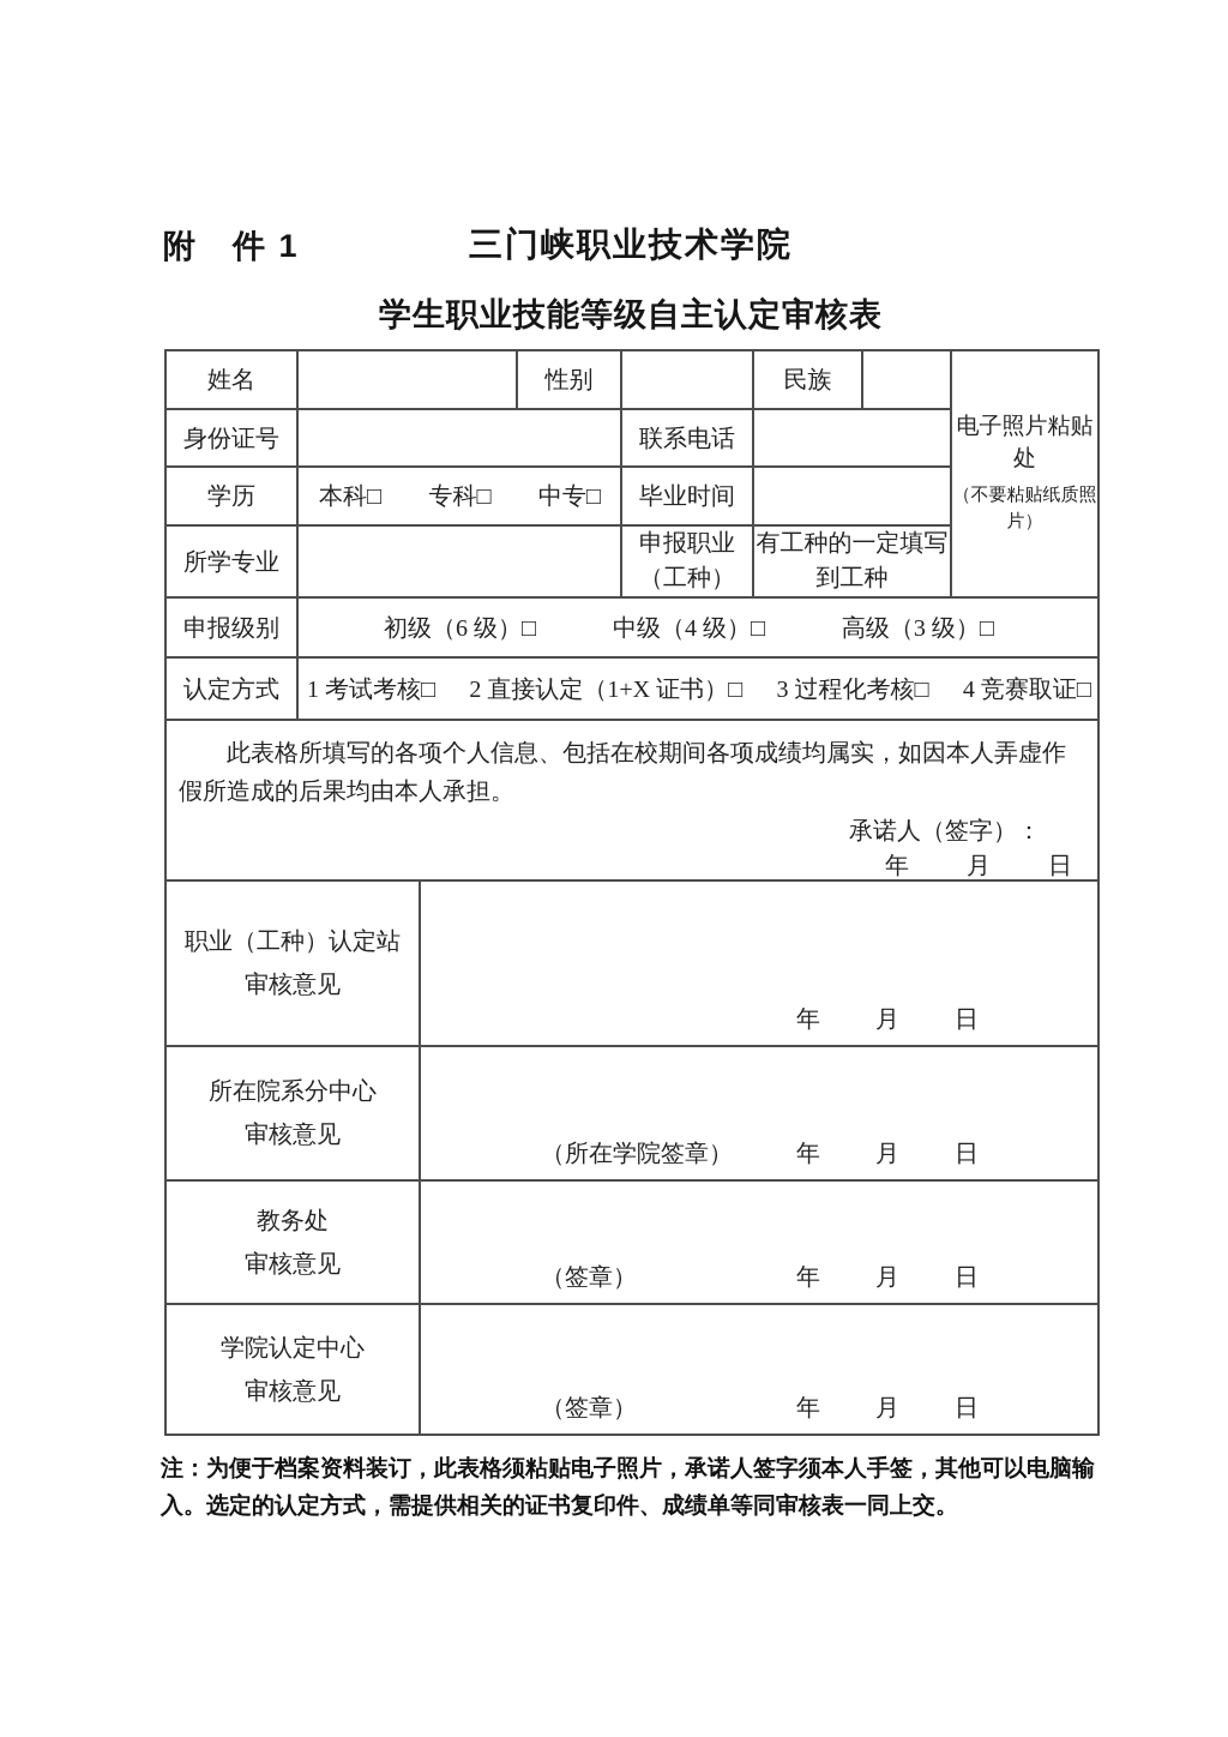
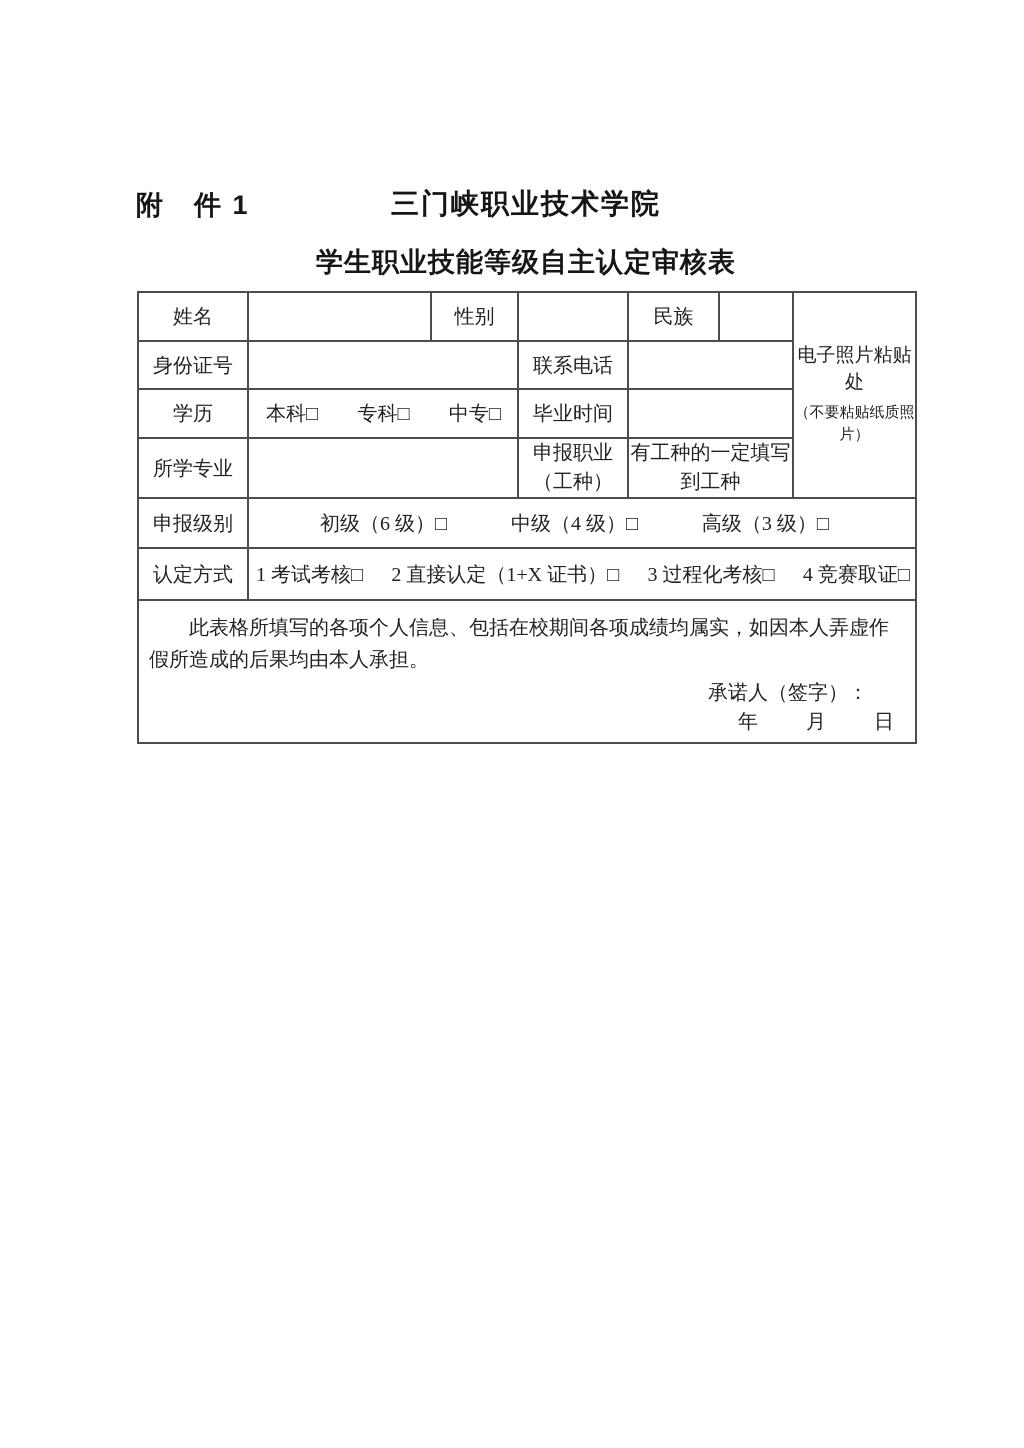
  附 件 1
  三门峡职业技术学院
  学生职业技能等级自主认定审核表
  姓名		性别		民族		电子照片粘贴处 （不要粘贴纸质照片）
  身份证号		联系电话
  学历	本科□ 专科□ 中专□	毕业时间
  所学专业		申报职业 （工种）	有工种的一定填写到工种
  申报级别	初级（6 级）□ 中级（4 级）□ 高级（3 级）□
  认定方式	1 考试考核□ 2 直接认定（1+X 证书）□ 3 过程化考核□ 4 竞赛取证□
  此表格所填写的各项个人信息、包括在校期间各项成绩均属实，如因本人弄虚作假所造成的后果均由本人承担。 承诺人（签字）： 年 月 日
- 职业（工种）认定站 审核意见	年 月 日
- 所在院系分中心 审核意见	（所在学院签章） 年 月 日
- 教务处 审核意见	（签章） 年 月 日
- 学院认定中心 审核意见	（签章） 年 月 日
- 注：为便于档案资料装订，此表格须粘贴电子照片，承诺人签字须本人手签，其他可以电脑输入。选定的认定方式，需提供相关的证书复印件、成绩单等同审核表一同上交。
